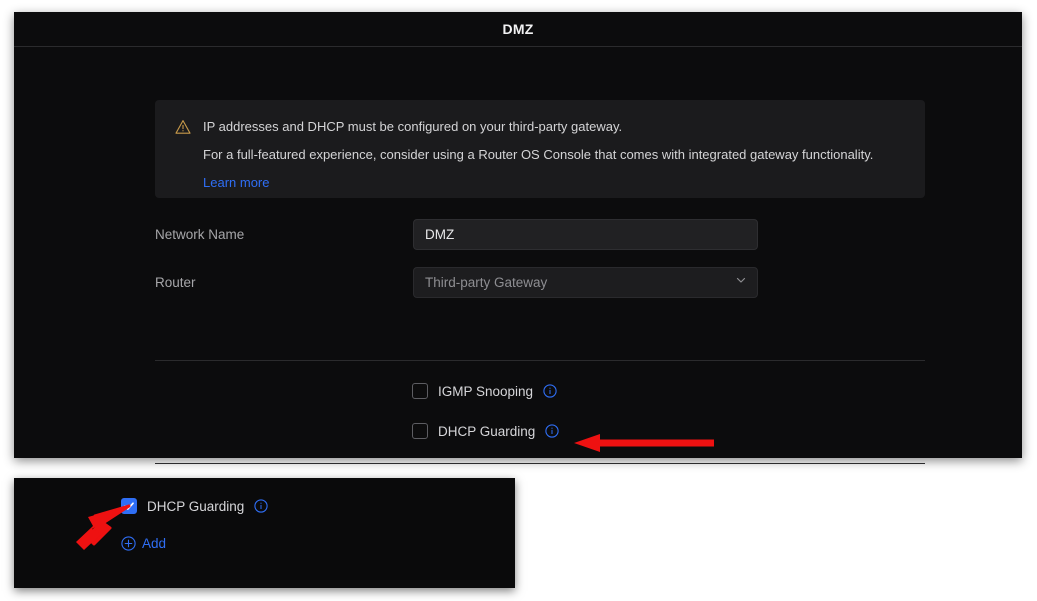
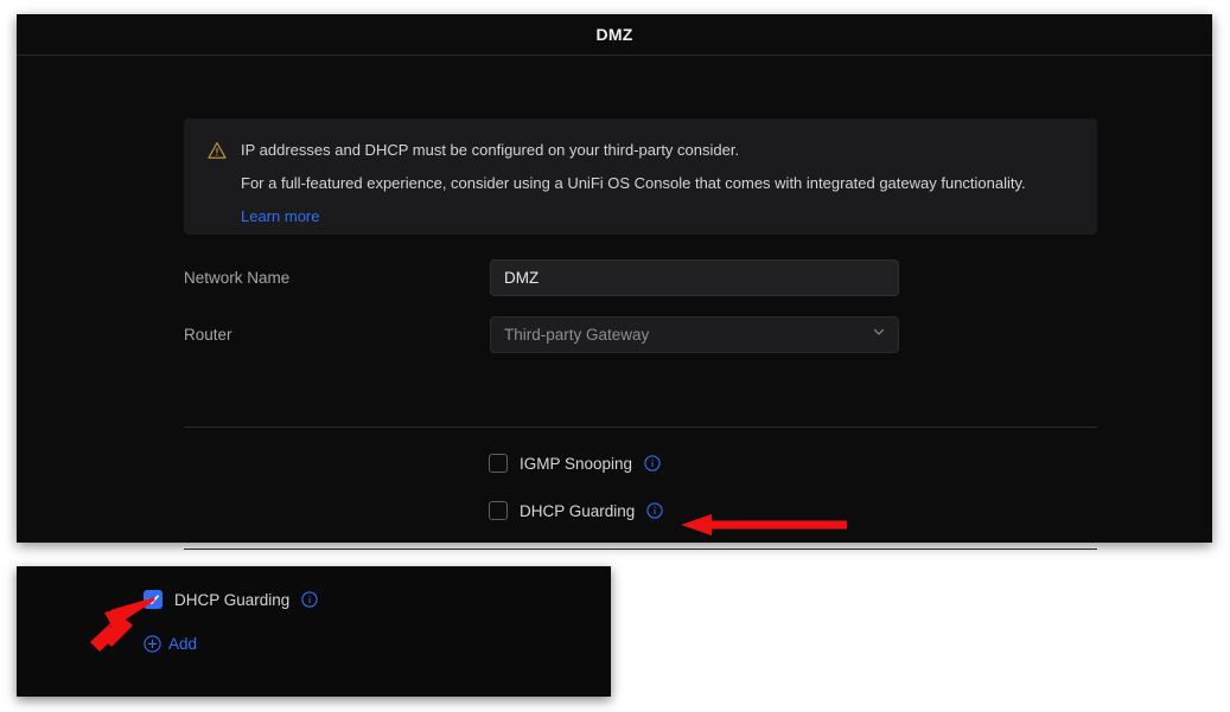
  DMZ
- IP addresses and DHCP must be configured on your third-party gateway.
+ IP addresses and DHCP must be configured on your third-party consider.
- For a full-featured experience, consider using a Router OS Console that comes with integrated gateway functionality.
+ For a full-featured experience, consider using a UniFi OS Console that comes with integrated gateway functionality.
  Learn more
  Network Name
  DMZ
  Router
  Third-party Gateway
  IGMP Snooping
  DHCP Guarding
  DHCP Guarding
  Add
